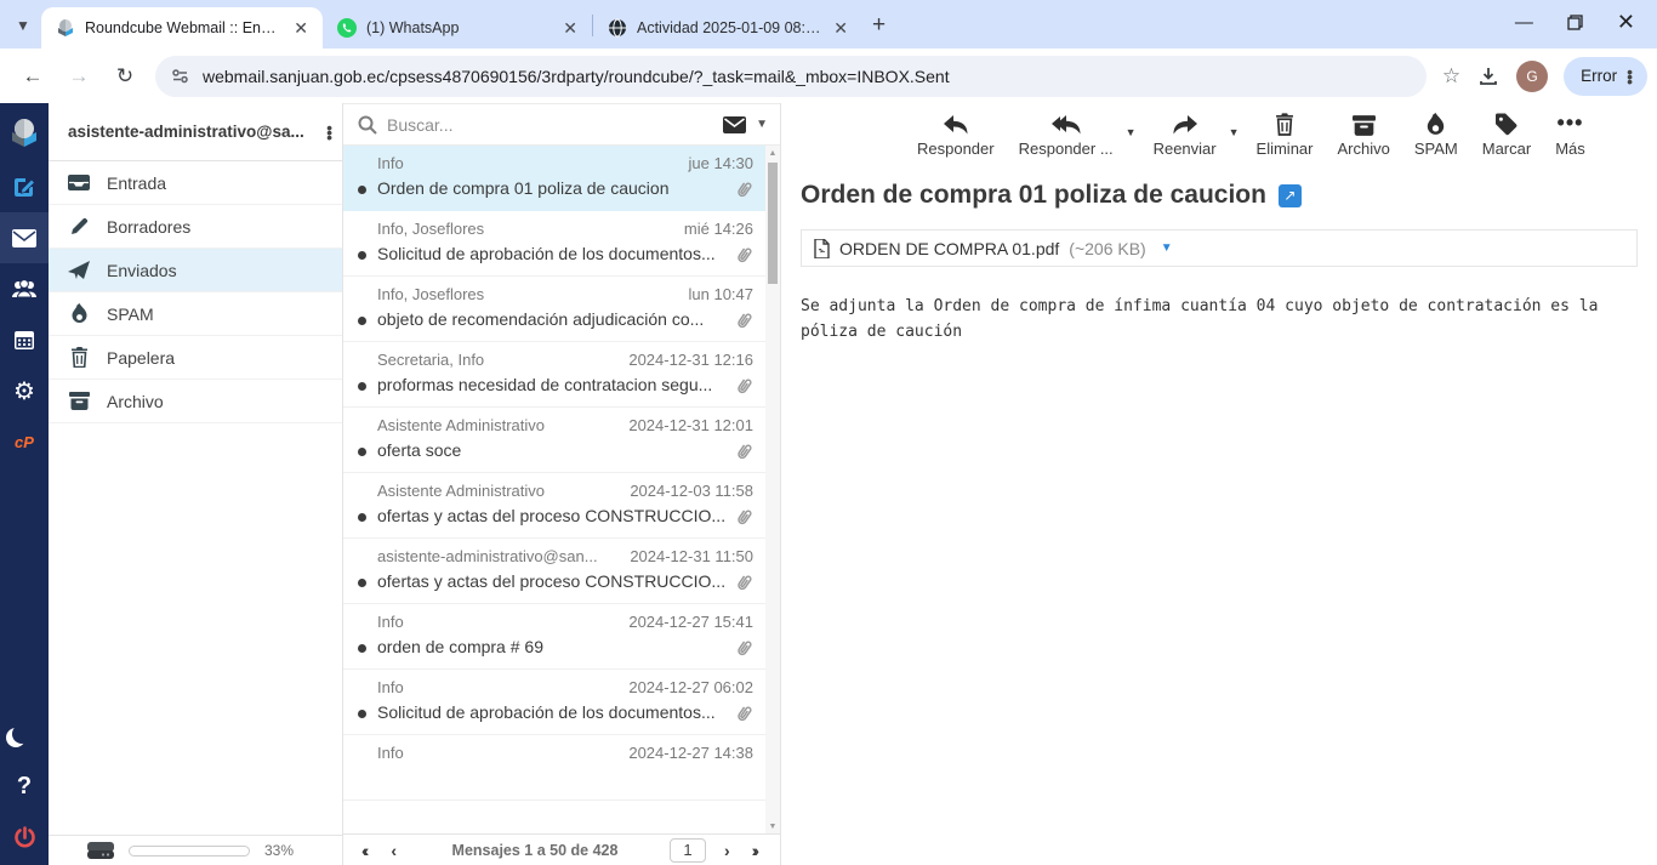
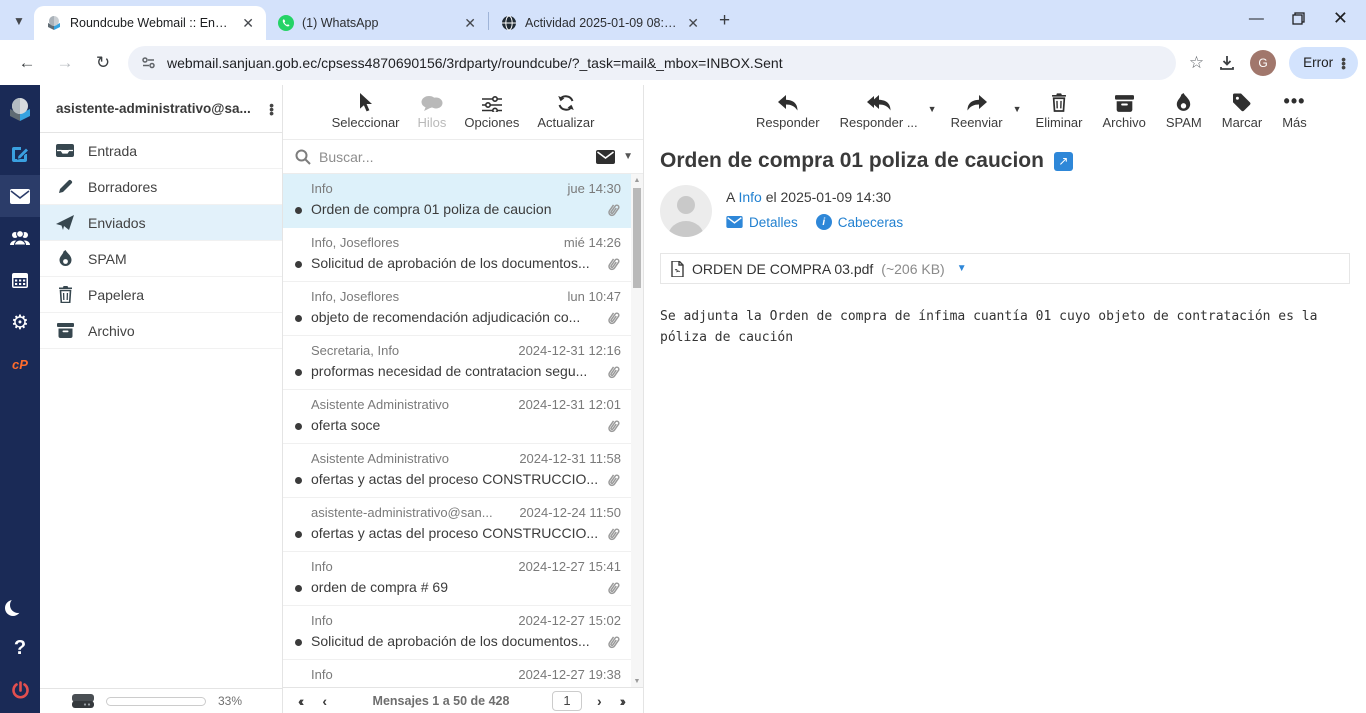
  ▼
  Roundcube Webmail :: Envia
  ✕
  (1) WhatsApp
  ✕
  Actividad 2025-01-09 08:00
  ✕
  +
  —
  ✕
  ←
  →
  ↻
  webmail.sanjuan.gob.ec/cpsess4870690156/3rdparty/roundcube/?_task=mail&_mbox=INBOX.Sent
  ☆
  G
  Error
  •
  •
  •
  ⚙
  cP
  ?
  asistente-administrativo@sa...
  •
  •
  •
  Entrada
  Borradores
  Enviados
  SPAM
  Papelera
  Archivo
  33%
+ Seleccionar
+ Hilos
+ Opciones
+ Actualizar
  Buscar...
  ▼
  Info
  jue 14:30
  Orden de compra 01 poliza de caucion
  Info, Joseflores
  mié 14:26
  Solicitud de aprobación de los documentos...
  Info, Joseflores
  lun 10:47
  objeto de recomendación adjudicación co...
  Secretaria, Info
  2024-12-31 12:16
  proformas necesidad de contratacion segu...
  Asistente Administrativo
  2024-12-31 12:01
  oferta soce
  Asistente Administrativo
- 2024-12-03 11:58
+ 2024-12-31 11:58
  ofertas y actas del proceso CONSTRUCCIO...
  asistente-administrativo@san...
- 2024-12-31 11:50
+ 2024-12-24 11:50
  ofertas y actas del proceso CONSTRUCCIO...
  Info
  2024-12-27 15:41
  orden de compra # 69
  Info
- 2024-12-27 06:02
+ 2024-12-27 15:02
  Solicitud de aprobación de los documentos...
  Info
- 2024-12-27 14:38
+ 2024-12-27 19:38
  ‹‹
  ‹
  Mensajes 1 a 50 de 428
  1
  ›
  ››
  Responder
  Responder ...
  ▼
  Reenviar
  ▼
  Eliminar
  Archivo
  SPAM
  Marcar
  •••
  Más
  Orden de compra 01 poliza de caucion
  ↗
+ A Info el 2025-01-09 14:30
+ Detalles
+ i
+ Cabeceras
- ORDEN DE COMPRA 01.pdf
+ ORDEN DE COMPRA 03.pdf
  (~206 KB)
  ▼
- Se adjunta la Orden de compra de ínfima cuantía 04 cuyo objeto de contratación es la póliza de caución
+ Se adjunta la Orden de compra de ínfima cuantía 01 cuyo objeto de contratación es la póliza de caución
